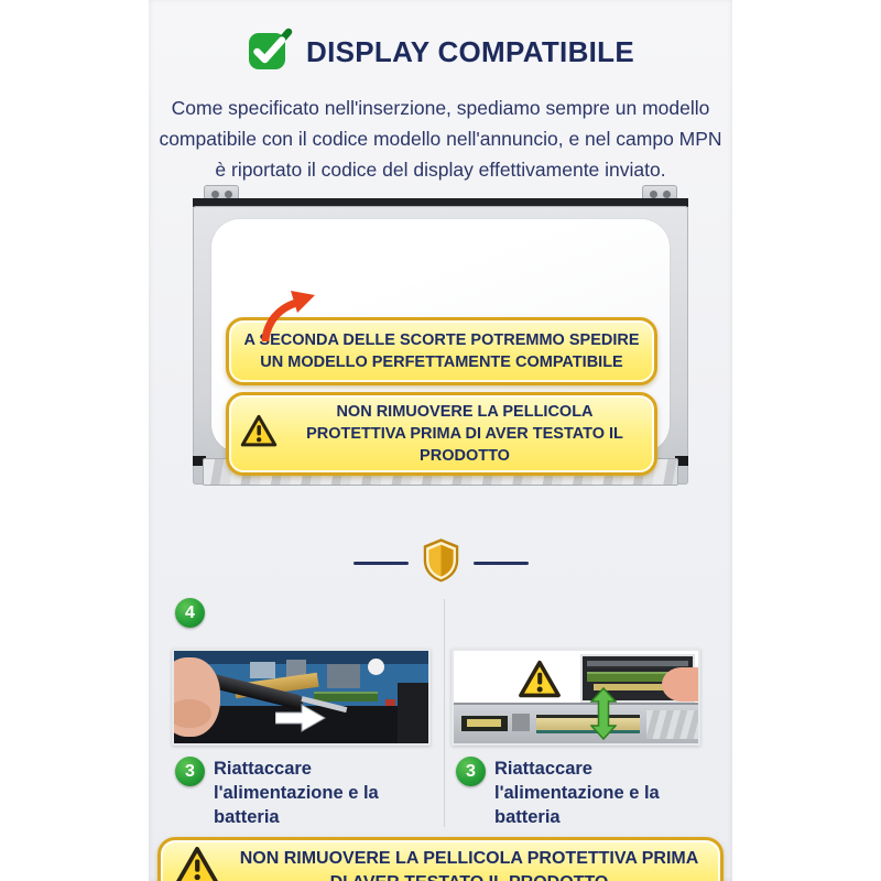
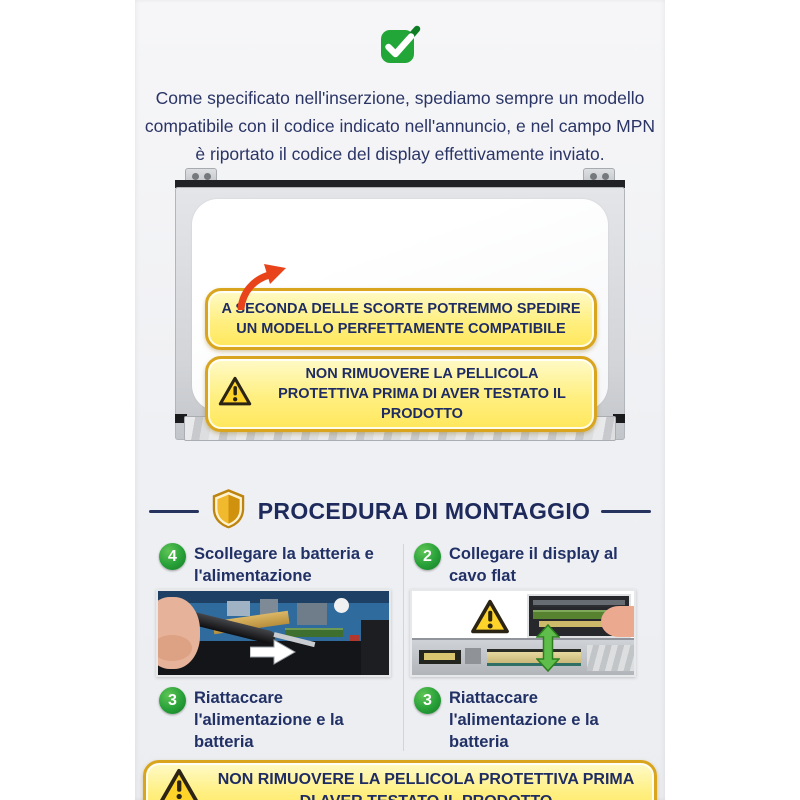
- DISPLAY COMPATIBILE
- Come specificato nell'inserzione, spediamo sempre un modello compatibile con il codice modello nell'annuncio, e nel campo MPN è riportato il codice del display effettivamente inviato.
+ Come specificato nell'inserzione, spediamo sempre un modello compatibile con il codice indicato nell'annuncio, e nel campo MPN è riportato il codice del display effettivamente inviato.
  AECONDA DELLE SCORTE POTREMMO SPEDIRE UN MODELLO PERFETTAMENTE COMPATIBILE
  NON RIMUOVERE LA PELLICOLA PROTETTIVA PRIMA DI AVER TESTATO IL PRODOTTO
+ PROCEDURA DI MONTAGGIO
  4
+ Scollegare la batteria e l'alimentazione
+ 2
+ Collegare il display al cavo flat
  3
  Riattaccare l'alimentazione e la batteria
  3
  Riattaccare l'alimentazione e la batteria
